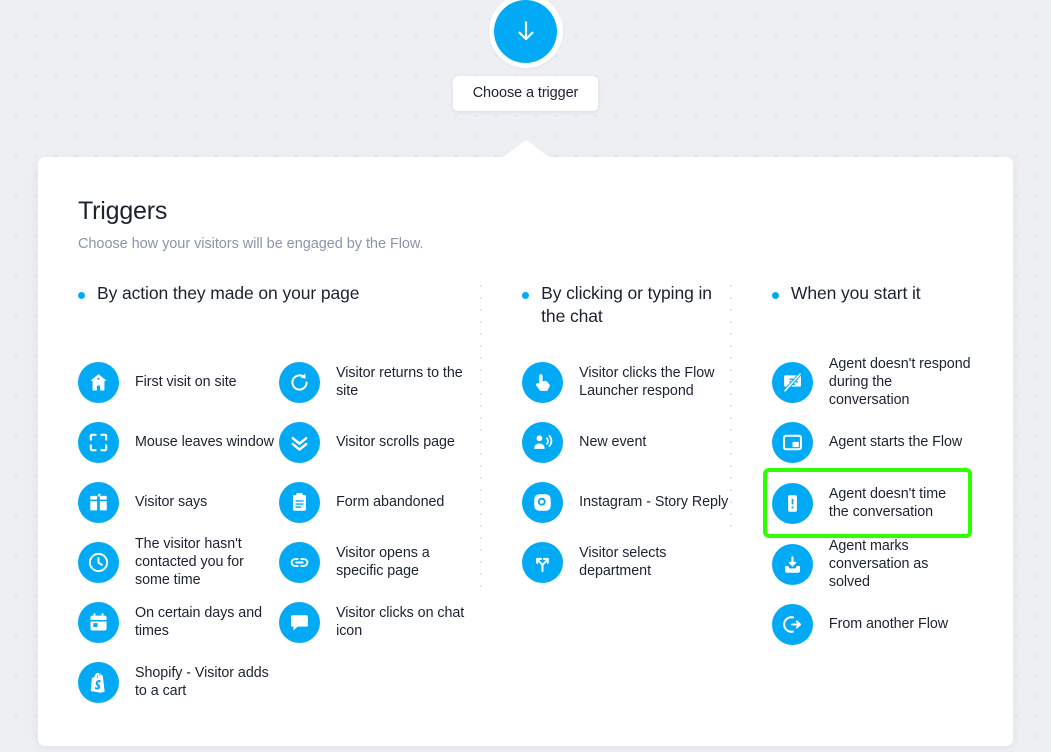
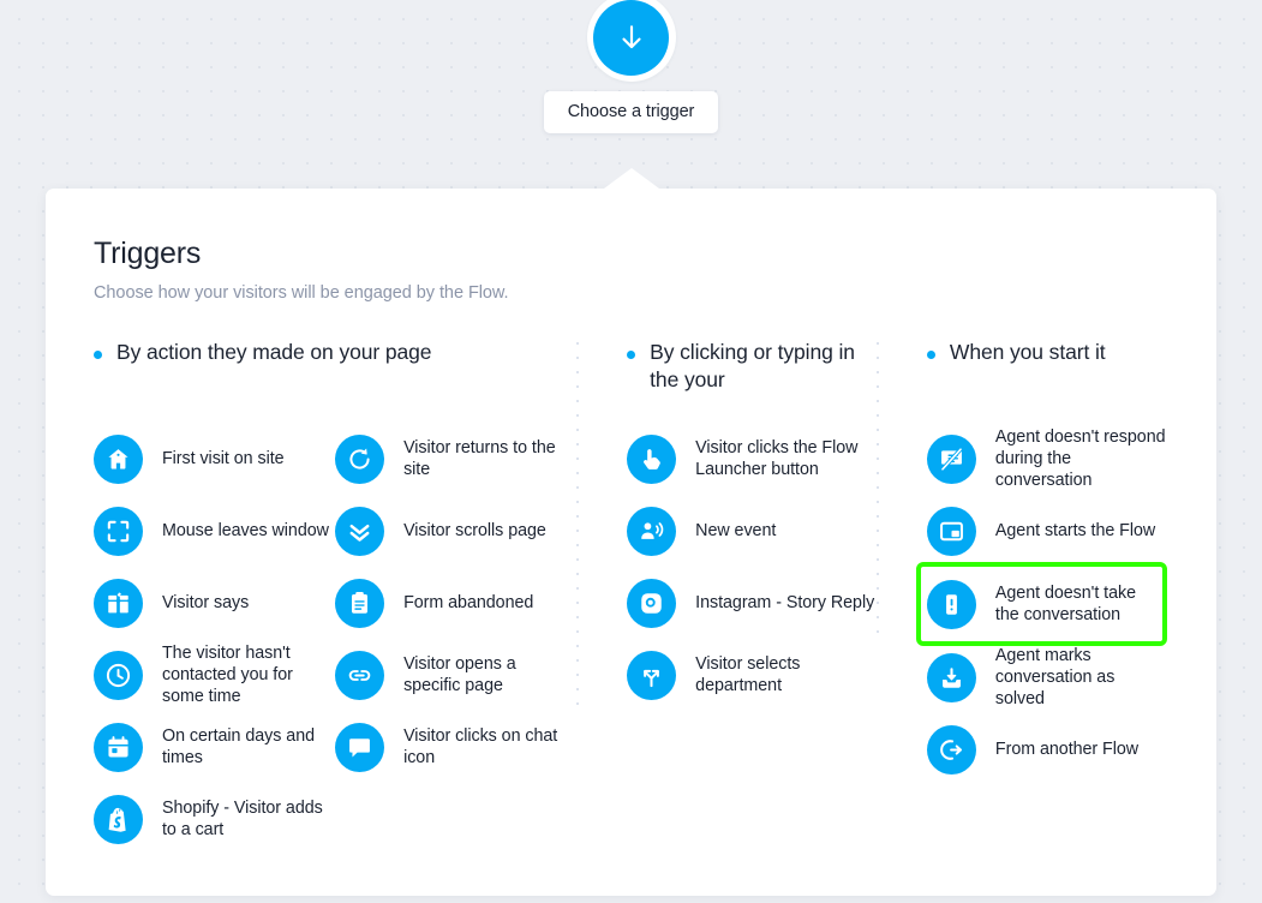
  Choose a trigger
  Triggers
  Choose how your visitors will be engaged by the Flow.
  By action they made on your page
  First visit on site
  Visitor returns to the site
  Mouse leaves window
  Visitor scrolls page
  Visitor says
  Form abandoned
  The visitor hasn't contacted you for some time
  Visitor opens a specific page
  On certain days and times
  Visitor clicks on chat icon
  Shopify - Visitor adds to a cart
- By clicking or typing in the chat
+ By clicking or typing in the your
- Visitor clicks the Flow Launcher respond
+ Visitor clicks the Flow Launcher button
  New event
  Instagram - Story Reply
  Visitor selects department
  When you start it
  Agent doesn't respond during the conversation
  Agent starts the Flow
- Agent doesn't time the conversation
+ Agent doesn't take the conversation
  Agent marks conversation as solved
  From another Flow
